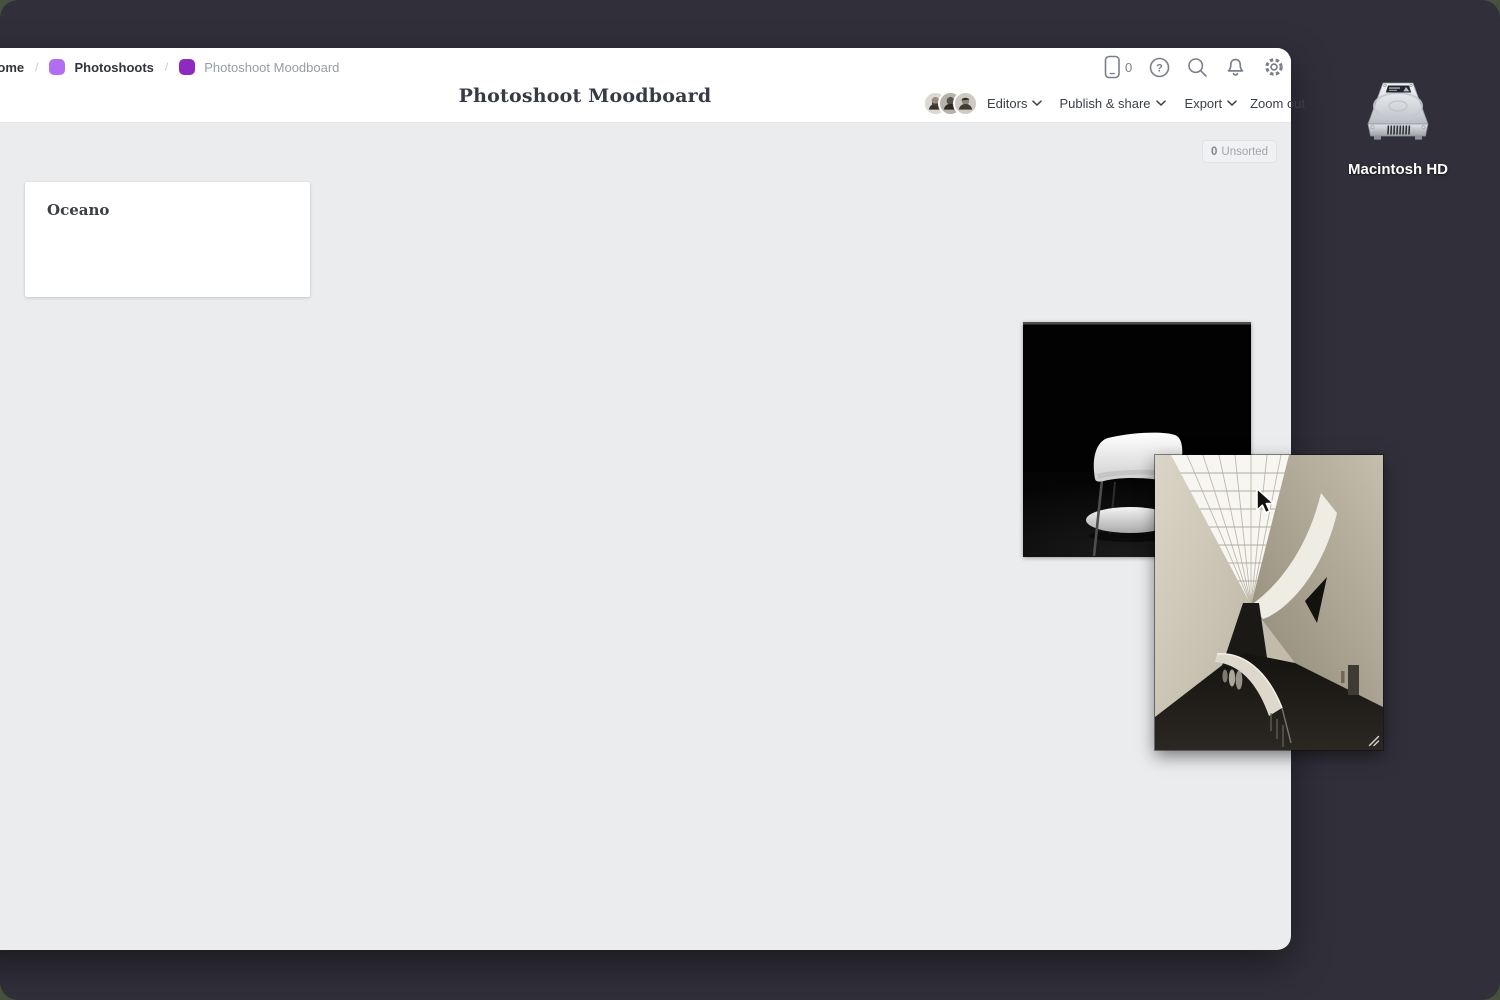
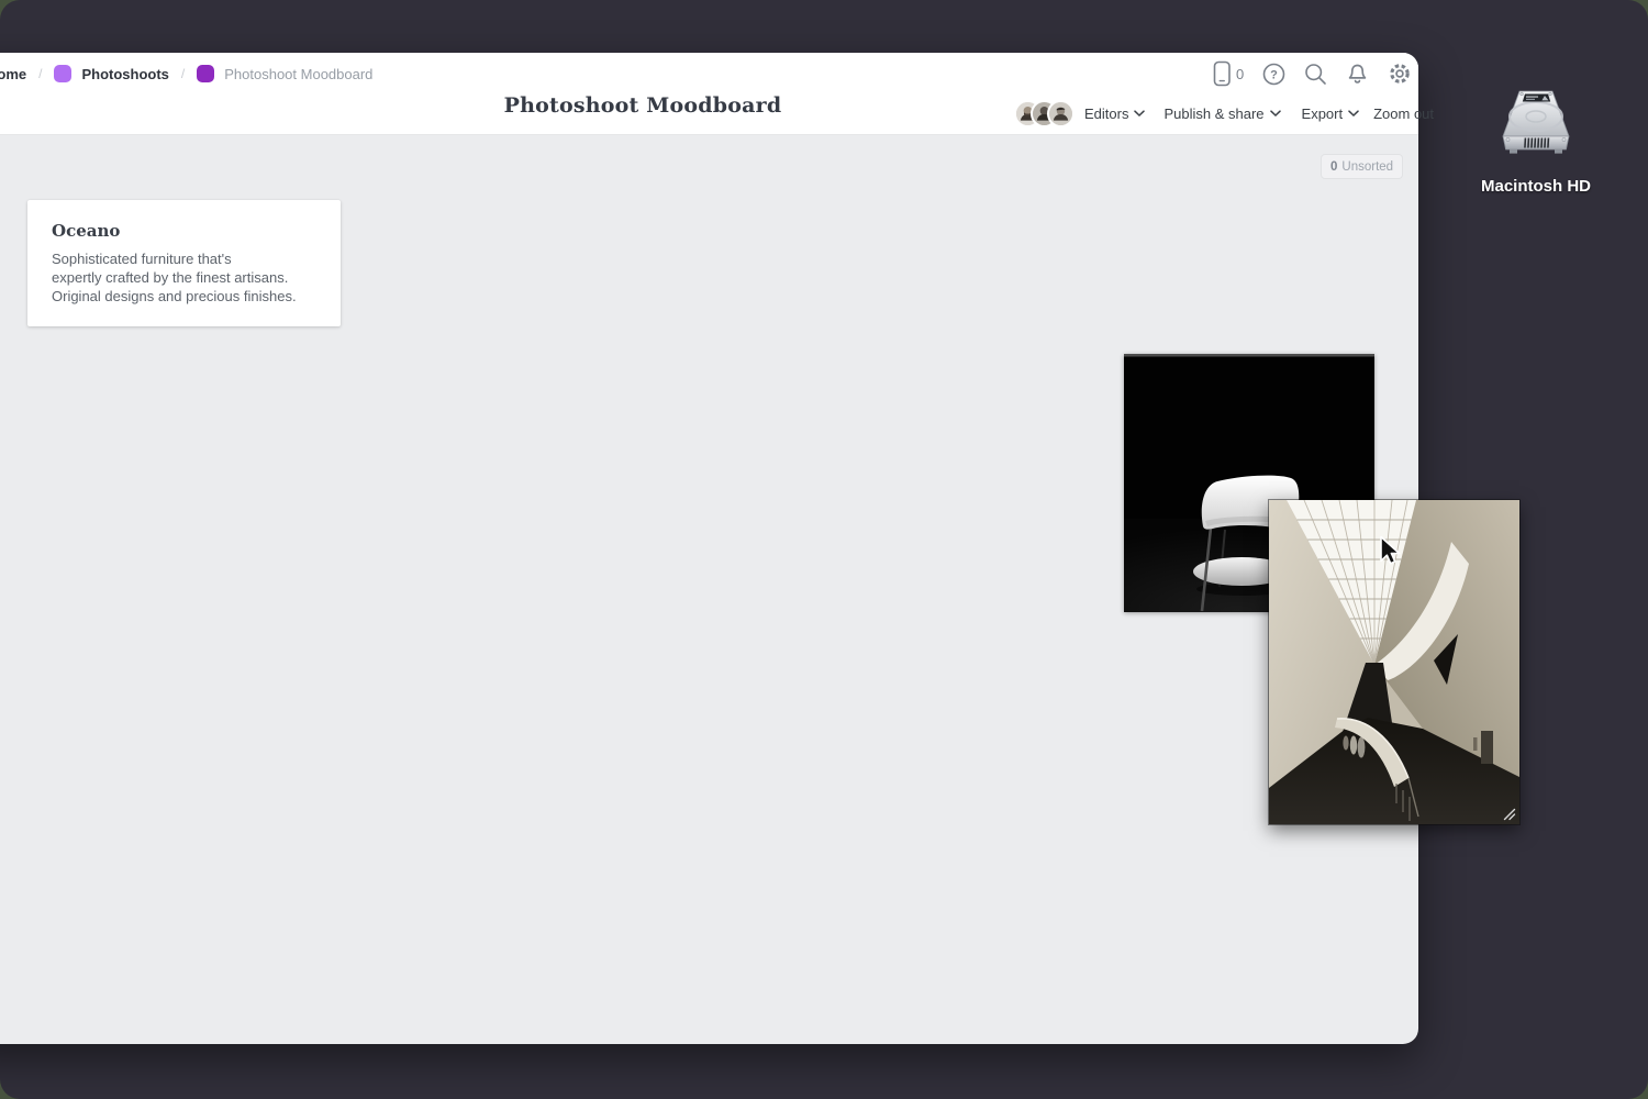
  ome
  /
  Photoshoots
  /
  Photoshoot Moodboard
  0
  ?
  Photoshoot Moodboard
  Editors
  Publish & share
  Export
  Zoom out
  0
  Unsorted
  Oceano
+ Sophisticated furniture that's
+ expertly crafted by the finest artisans.
+ Original designs and precious finishes.
  Macintosh HD
